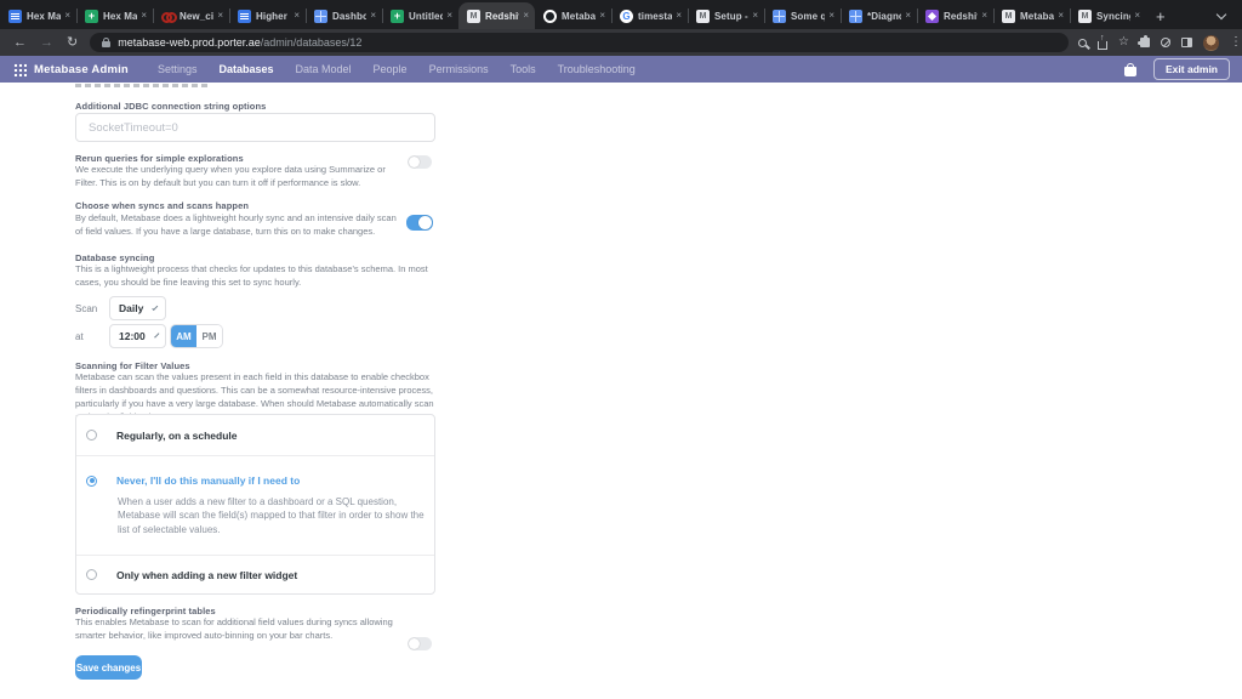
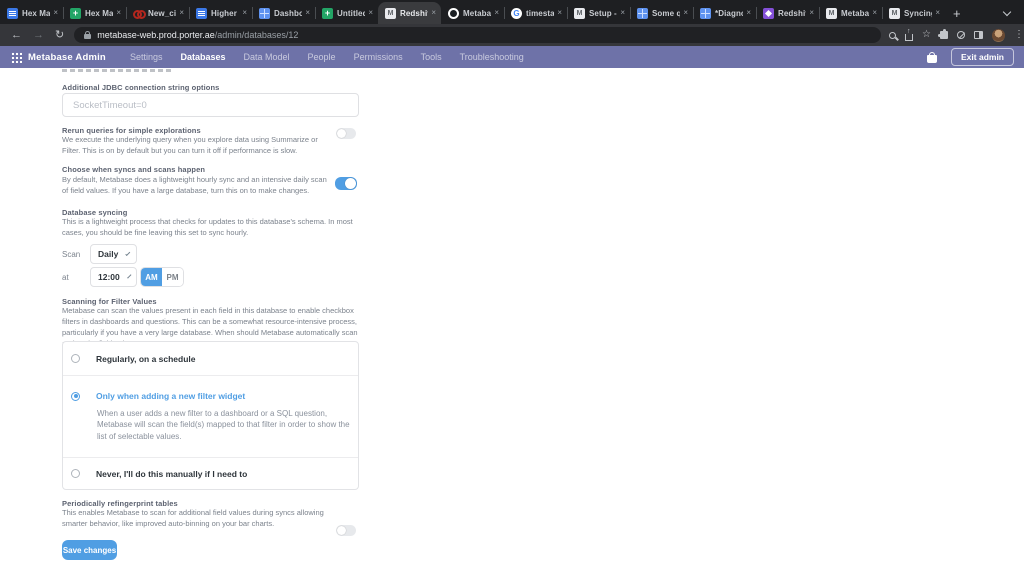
  Hex Ma
  ×
  Hex Ma
  ×
  New_ci
  ×
  Higher
  ×
  Dashbo
  ×
  Untitled
  ×
  Redshi
  ×
  Metaba
  ×
  timesta
  ×
  Setup -
  ×
  Some q
  ×
  *Diagn
  ×
  Redshi
  ×
  Metaba
  ×
  Syncin
  ×
  +
  ←
  →
  ↻
  metabase-web.prod.porter.ae/admin/databases/12
  ☆
  ⋮
  Metabase Admin
  Settings
  Databases
  Data Model
  People
  Permissions
  Tools
  Troubleshooting
  Exit admin
  Additional JDBC connection string options
  SocketTimeout=0
  Rerun queries for simple explorations
  We execute the underlying query when you explore data using Summarize or Filter. This is on by default but you can turn it off if performance is slow.
  Choose when syncs and scans happen
  By default, Metabase does a lightweight hourly sync and an intensive daily scan of field values. If you have a large database, turn this on to make changes.
  Database syncing
  This is a lightweight process that checks for updates to this database's schema. In most cases, you should be fine leaving this set to sync hourly.
  Scan
  Daily
  at
  12:00
  AM
  PM
  Scanning for Filter Values
  Metabase can scan the values present in each field in this database to enable checkbox filters in dashboards and questions. This can be a somewhat resource-intensive process, particularly if you have a very large database. When should Metabase automatically scan
  Regularly, on a schedule
- Never, I'll do this manually if I need to
+ Only when adding a new filter widget
  When a user adds a new filter to a dashboard or a SQL question, Metabase will scan the field(s) mapped to that filter in order to show the list of selectable values.
- Only when adding a new filter widget
+ Never, I'll do this manually if I need to
  Periodically refingerprint tables
  This enables Metabase to scan for additional field values during syncs allowing smarter behavior, like improved auto-binning on your bar charts.
  Save changes
